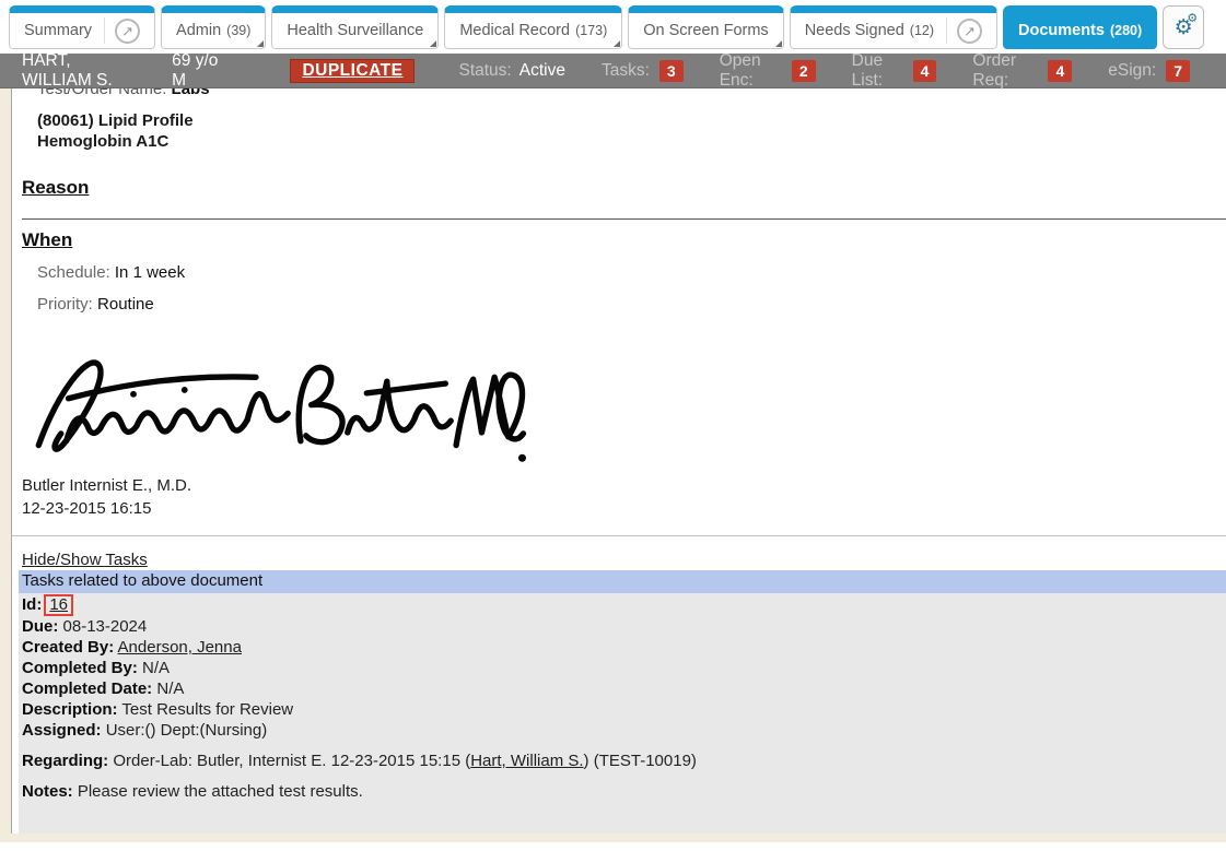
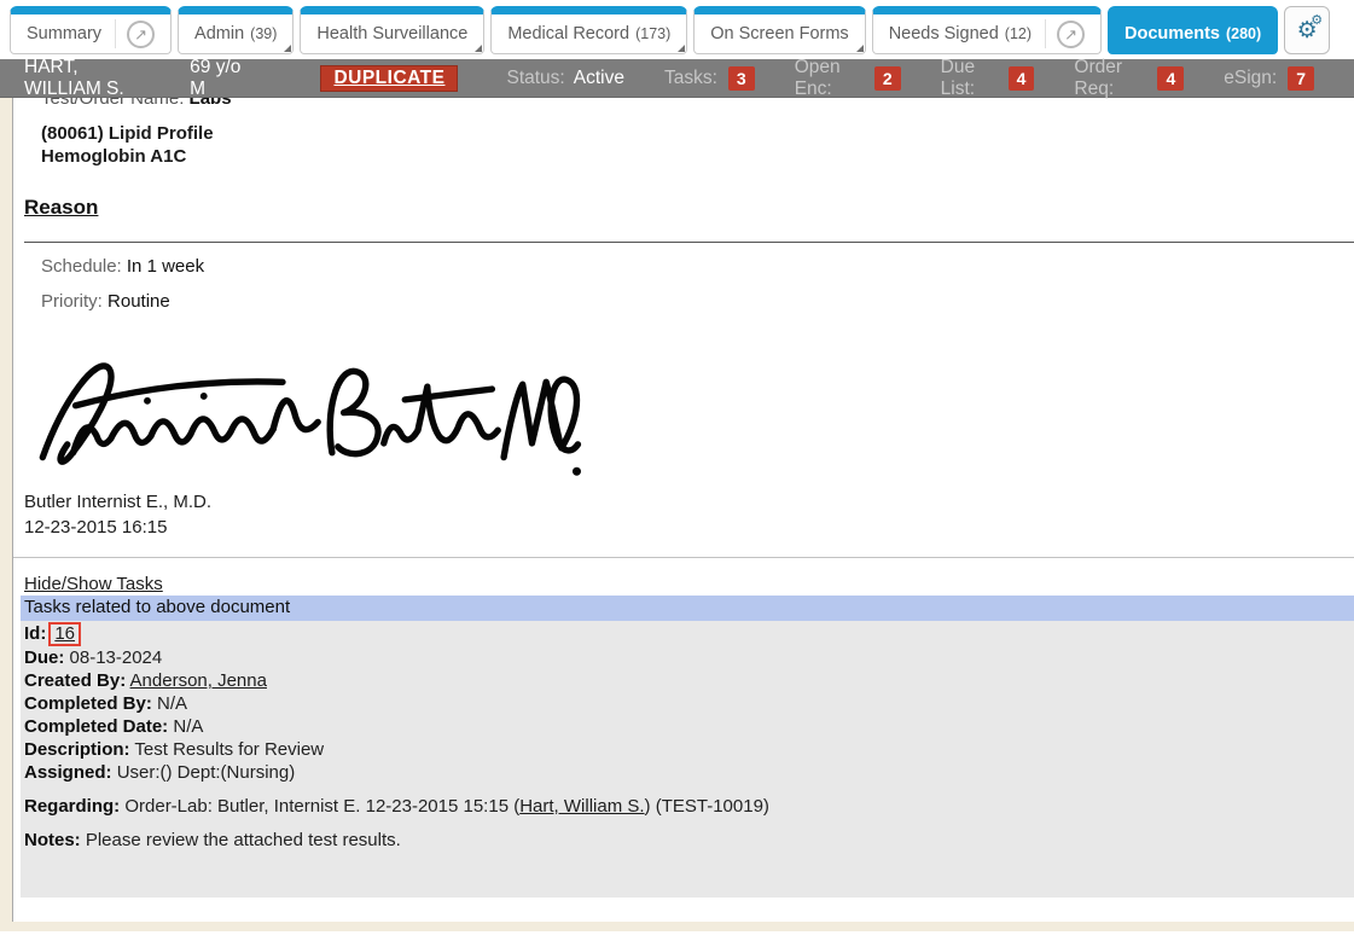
  Summary
  ↗
  Admin
  (39)
  Health Surveillance
  Medical Record
  (173)
  On Screen Forms
  Needs Signed
  (12)
  ↗
  Documents
  (280)
  ⚙
  ⚙
  HART, WILLIAM S.
  69 y/o M
  DUPLICATE
  Status:
  Active
  Tasks:
  3
  Open Enc:
  2
  Due List:
  4
  Order Req:
  4
  eSign:
  7
  Test/Order Name: Labs
  (80061) Lipid Profile
  Hemoglobin A1C
  Reason
- When
  Schedule: In 1 week
  Priority: Routine
  Butler Internist E., M.D.
  12-23-2015 16:15
  Hide/Show Tasks
  Tasks related to above document
  Id: 16
  Due: 08-13-2024
  Created By: Anderson, Jenna
  Completed By: N/A
  Completed Date: N/A
  Description: Test Results for Review
  Assigned: User:() Dept:(Nursing)
  Regarding: Order-Lab: Butler, Internist E. 12-23-2015 15:15 (Hart, William S.) (TEST-10019)
  Notes: Please review the attached test results.
